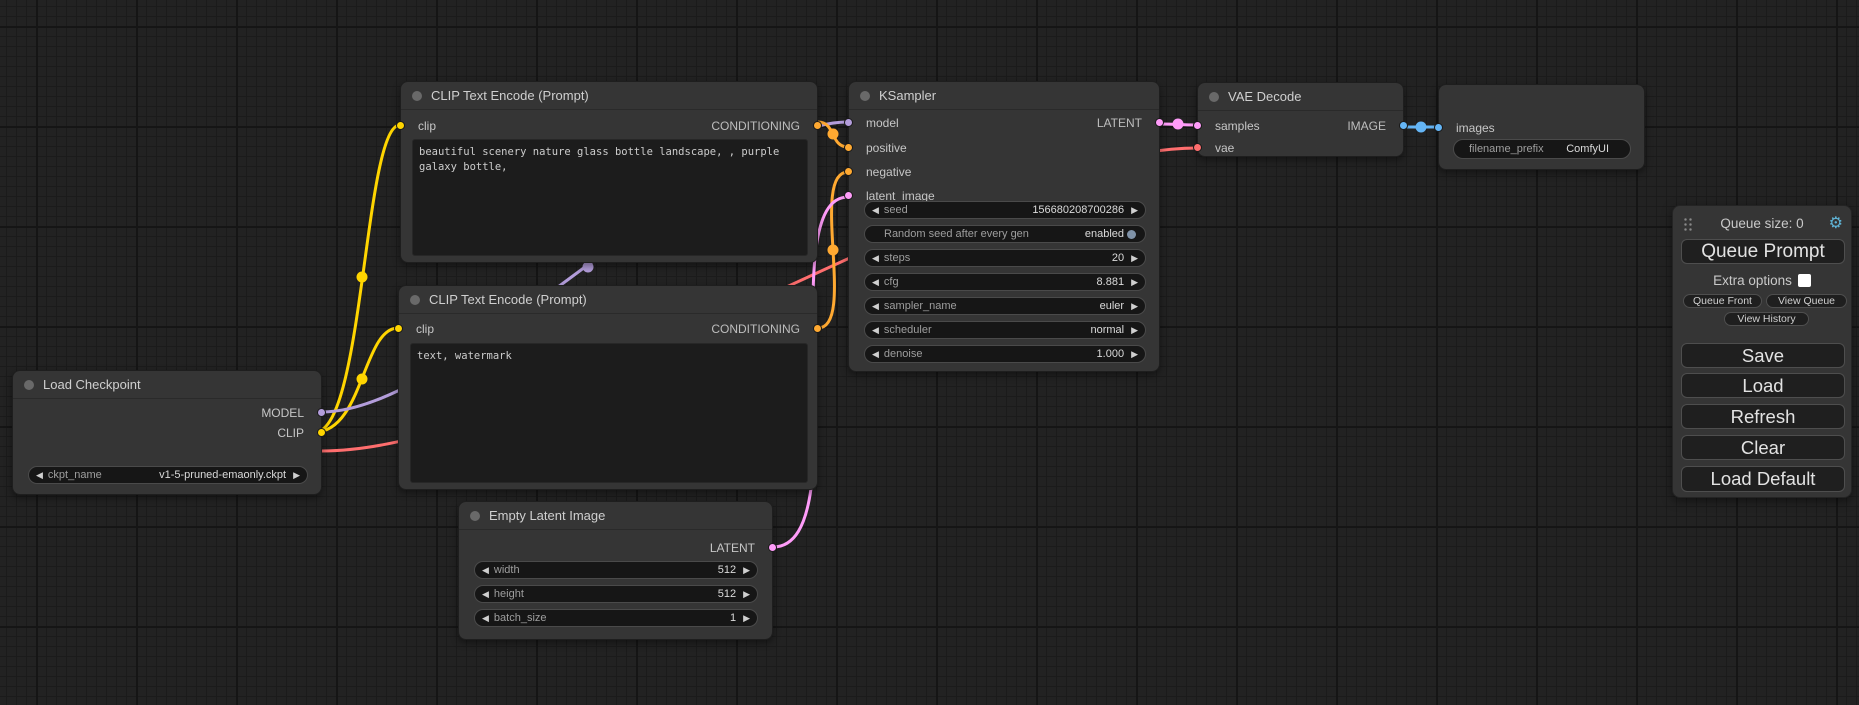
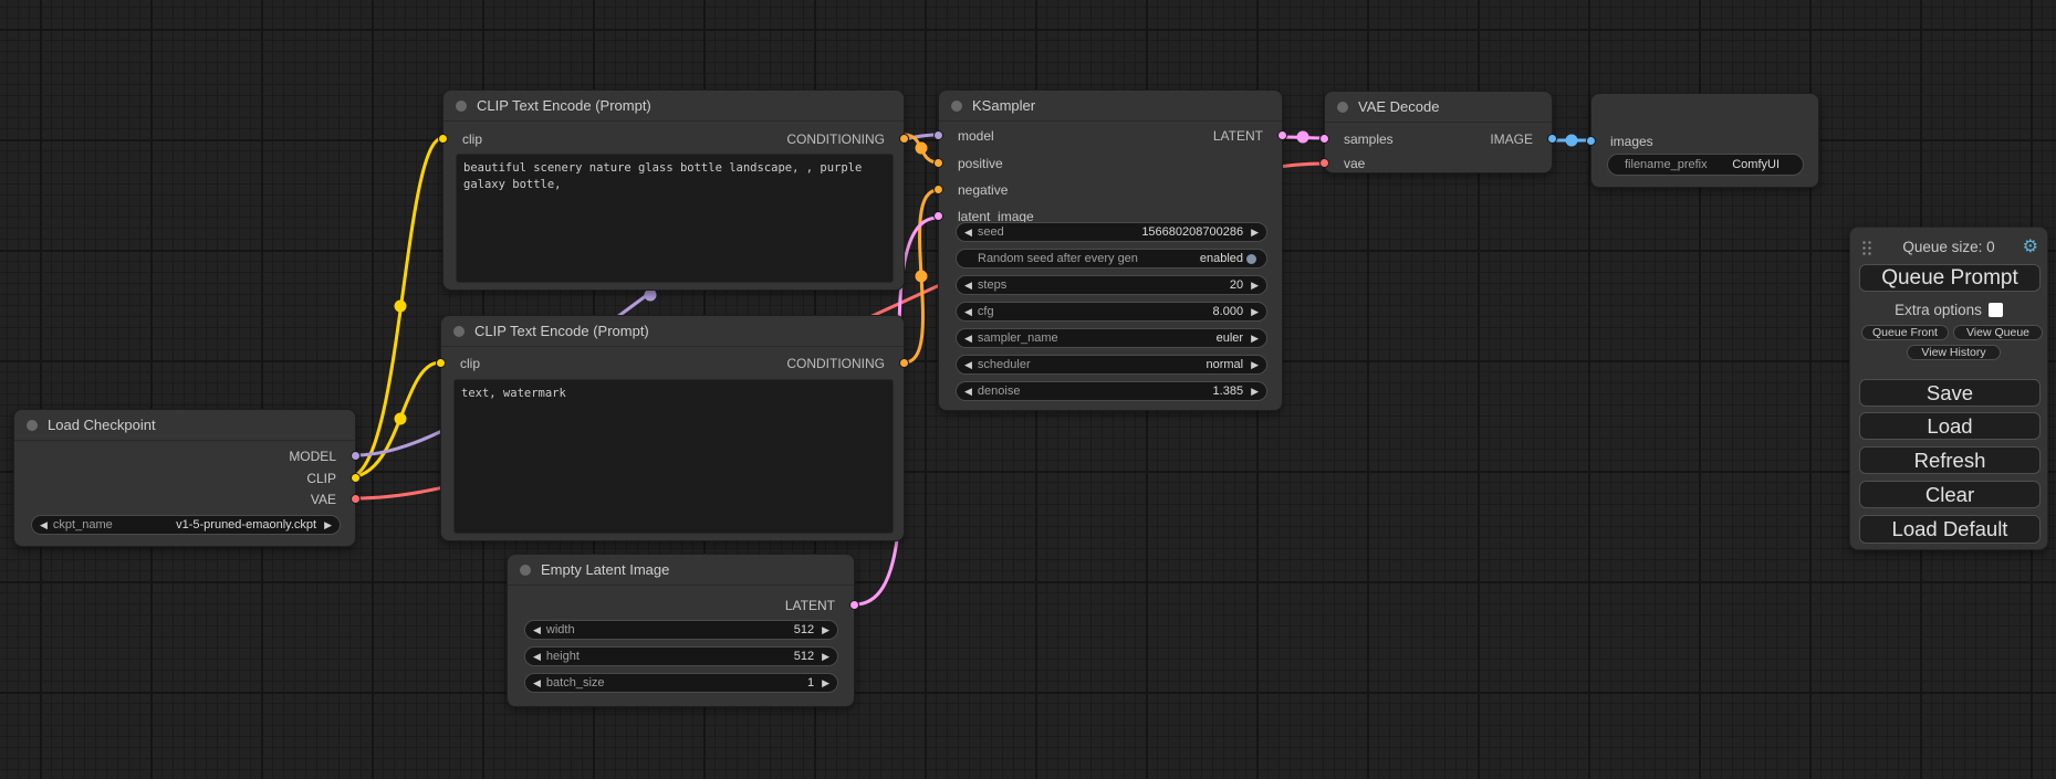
  Load Checkpoint
  MODEL
  CLIP
+ VAE
  ◀
  ckpt_name
  v1-5-pruned-emaonly.ckpt
  ▶
  CLIP Text Encode (Prompt)
  clip
  CONDITIONING
  beautiful scenery nature glass bottle landscape, , purple galaxy bottle,
  CLIP Text Encode (Prompt)
  clip
  CONDITIONING
  text, watermark
  KSampler
  model
  LATENT
  positive
  negative
  latent_image
  ◀
  seed
  156680208700286
  ▶
  Random seed after every gen
  enabled
  ◀
  steps
  20
  ▶
  ◀
  cfg
- 8.881
+ 8.000
  ▶
  ◀
  sampler_name
  euler
  ▶
  ◀
  scheduler
  normal
  ▶
  ◀
  denoise
- 1.000
+ 1.385
  ▶
  VAE Decode
  samples
  IMAGE
  vae
  images
  filename_prefix
  ComfyUI
  Empty Latent Image
  LATENT
  ◀
  width
  512
  ▶
  ◀
  height
  512
  ▶
  ◀
  batch_size
  1
  ▶
  Queue size: 0
  ⚙
  Queue Prompt
  Extra options
  Queue Front
  View Queue
  View History
  Save
  Load
  Refresh
  Clear
  Load Default
